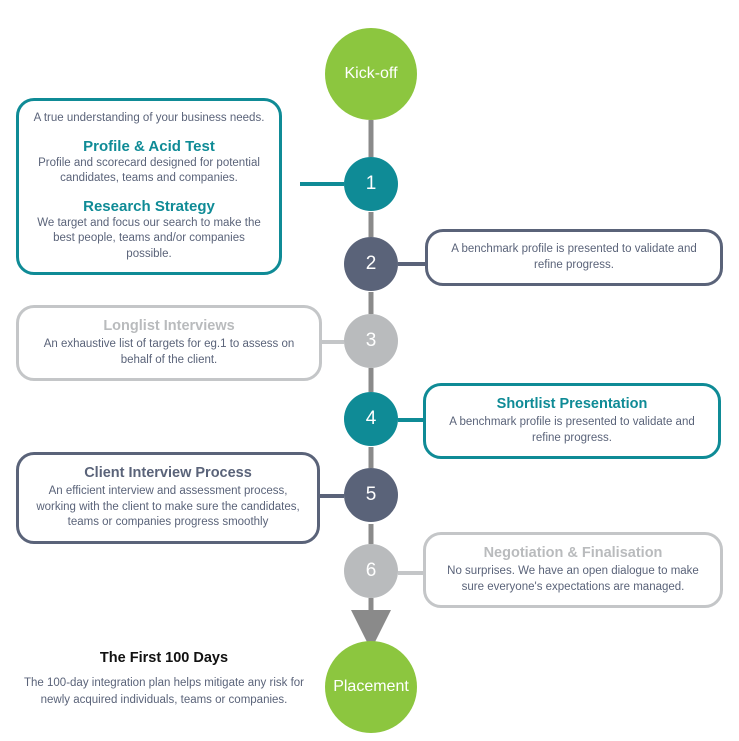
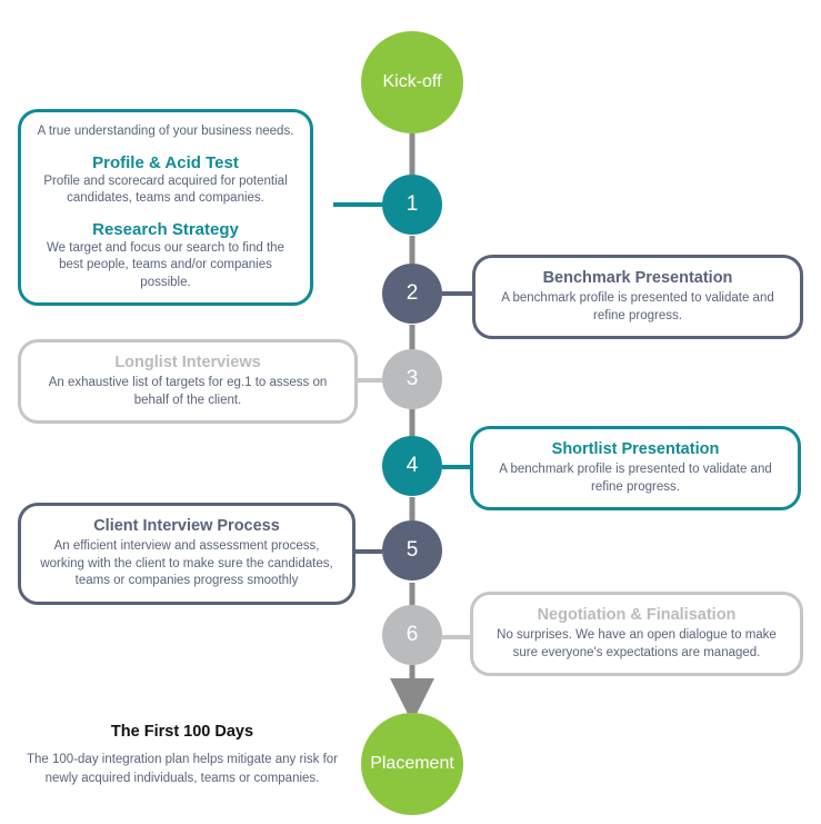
  Kick-off
  Placement
  1
  2
  3
  4
  5
  6
  A true understanding of your business needs.
  Profile & Acid Test
- Profile and scorecard designed for potential candidates, teams and companies.
+ Profile and scorecard acquired for potential candidates, teams and companies.
  Research Strategy
- We target and focus our search to make the best people, teams and/or companies possible.
+ We target and focus our search to find the best people, teams and/or companies possible.
+ Benchmark Presentation
  A benchmark profile is presented to validate and refine progress.
  Longlist Interviews
  An exhaustive list of targets for eg.1 to assess on behalf of the client.
  Shortlist Presentation
  A benchmark profile is presented to validate and refine progress.
  Client Interview Process
  An efficient interview and assessment process, working with the client to make sure the candidates, teams or companies progress smoothly
  Negotiation & Finalisation
  No surprises. We have an open dialogue to make sure everyone's expectations are managed.
  The First 100 Days
  The 100-day integration plan helps mitigate any risk for newly acquired individuals, teams or companies.
